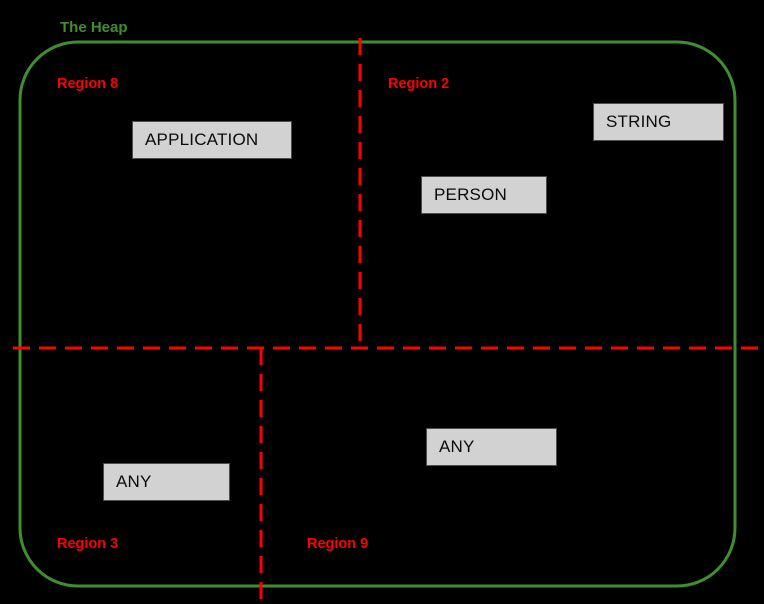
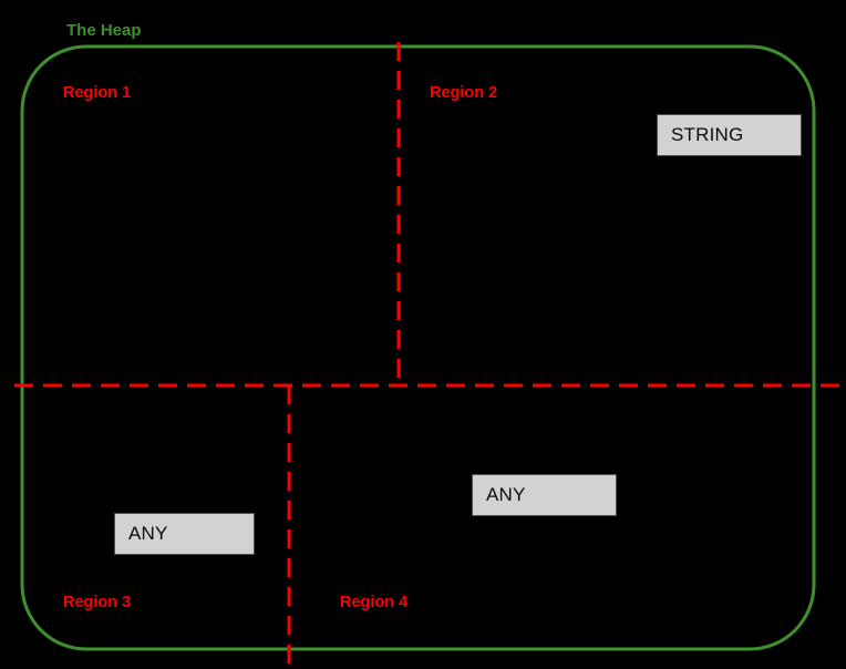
  The Heap
- Region 8
+ Region 1
  Region 2
  Region 3
- Region 9
+ Region 4
- APPLICATION
  STRING
- PERSON
  ANY
  ANY
